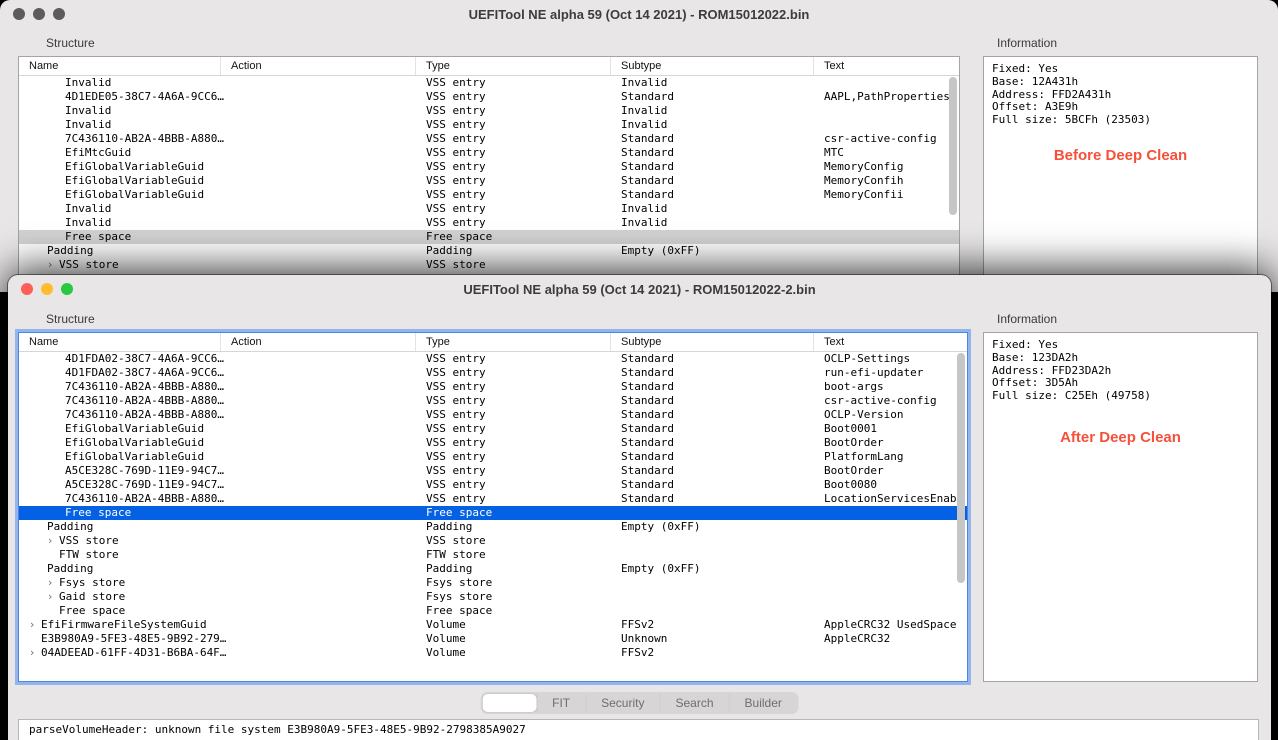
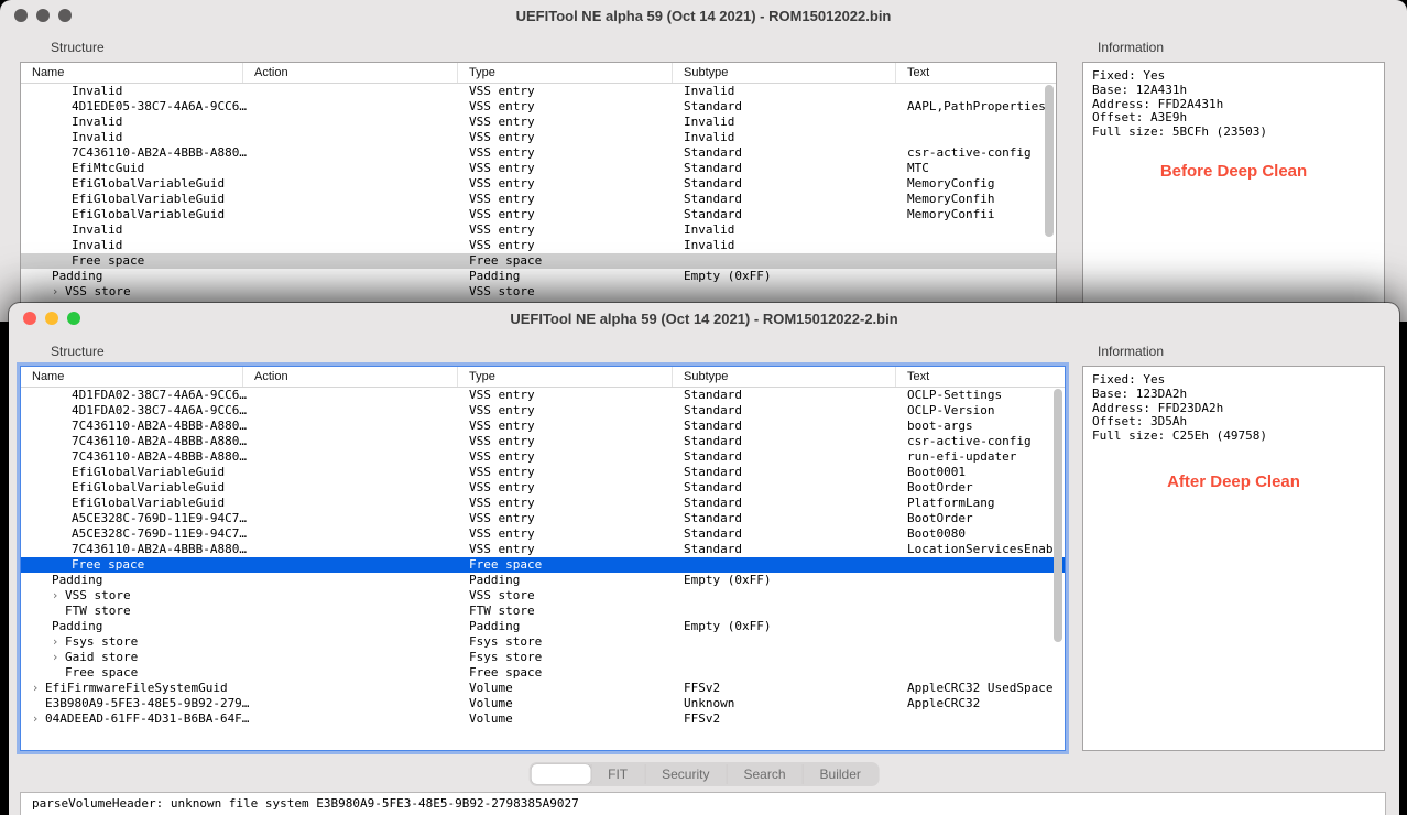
  UEFITool NE alpha 59 (Oct 14 2021) - ROM15012022.bin
  Structure
  Information
  Name
  Action
  Type
  Subtype
  Text
  Invalid
  VSS entry
  Invalid
  4D1EDE05-38C7-4A6A-9CC6…
  VSS entry
  Standard
  AAPL,PathProperties
  Invalid
  VSS entry
  Invalid
  Invalid
  VSS entry
  Invalid
  7C436110-AB2A-4BBB-A880…
  VSS entry
  Standard
  csr-active-config
  EfiMtcGuid
  VSS entry
  Standard
  MTC
  EfiGlobalVariableGuid
  VSS entry
  Standard
  MemoryConfig
  EfiGlobalVariableGuid
  VSS entry
  Standard
  MemoryConfih
  EfiGlobalVariableGuid
  VSS entry
  Standard
  MemoryConfii
  Invalid
  VSS entry
  Invalid
  Invalid
  VSS entry
  Invalid
  Free space
  Free space
  Padding
  Padding
  Empty (0xFF)
  › VSS store
  VSS store
  Fixed: Yes
  Base: 12A431h
  Address: FFD2A431h
  Offset: A3E9h
  Full size: 5BCFh (23503)
  Before Deep Clean
  UEFITool NE alpha 59 (Oct 14 2021) - ROM15012022-2.bin
  Structure
  Information
  Name
  Action
  Type
  Subtype
  Text
  4D1FDA02-38C7-4A6A-9CC6…
  VSS entry
  Standard
  OCLP-Settings
  4D1FDA02-38C7-4A6A-9CC6…
  VSS entry
  Standard
- run-efi-updater
+ OCLP-Version
  7C436110-AB2A-4BBB-A880…
  VSS entry
  Standard
  boot-args
  7C436110-AB2A-4BBB-A880…
  VSS entry
  Standard
  csr-active-config
  7C436110-AB2A-4BBB-A880…
  VSS entry
  Standard
- OCLP-Version
+ run-efi-updater
  EfiGlobalVariableGuid
  VSS entry
  Standard
  Boot0001
  EfiGlobalVariableGuid
  VSS entry
  Standard
  BootOrder
  EfiGlobalVariableGuid
  VSS entry
  Standard
  PlatformLang
  A5CE328C-769D-11E9-94C7…
  VSS entry
  Standard
  BootOrder
  A5CE328C-769D-11E9-94C7…
  VSS entry
  Standard
  Boot0080
  7C436110-AB2A-4BBB-A880…
  VSS entry
  Standard
  LocationServicesEnab
  Free space
  Free space
  Padding
  Padding
  Empty (0xFF)
  › VSS store
  VSS store
  FTW store
  FTW store
  Padding
  Padding
  Empty (0xFF)
  › Fsys store
  Fsys store
  › Gaid store
  Fsys store
  Free space
  Free space
  › EfiFirmwareFileSystemGuid
  Volume
  FFSv2
  AppleCRC32 UsedSpace
  E3B980A9-5FE3-48E5-9B92-279…
  Volume
  Unknown
  AppleCRC32
  › 04ADEEAD-61FF-4D31-B6BA-64F…
  Volume
  FFSv2
  Fixed: Yes
  Base: 123DA2h
  Address: FFD23DA2h
  Offset: 3D5Ah
  Full size: C25Eh (49758)
  After Deep Clean
  FIT
  Security
  Search
  Builder
  parseVolumeHeader: unknown file system E3B980A9-5FE3-48E5-9B92-2798385A9027
